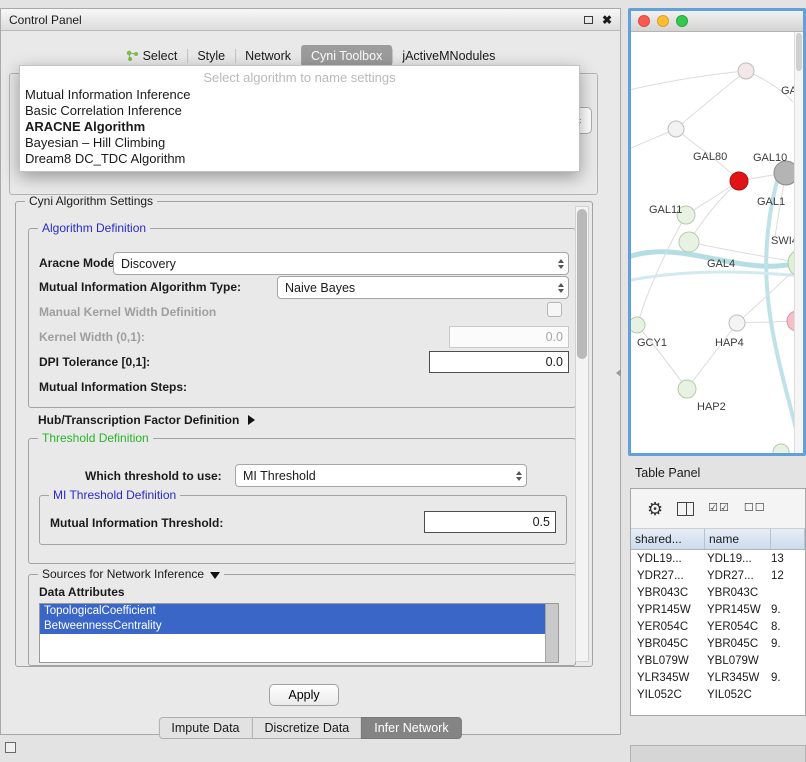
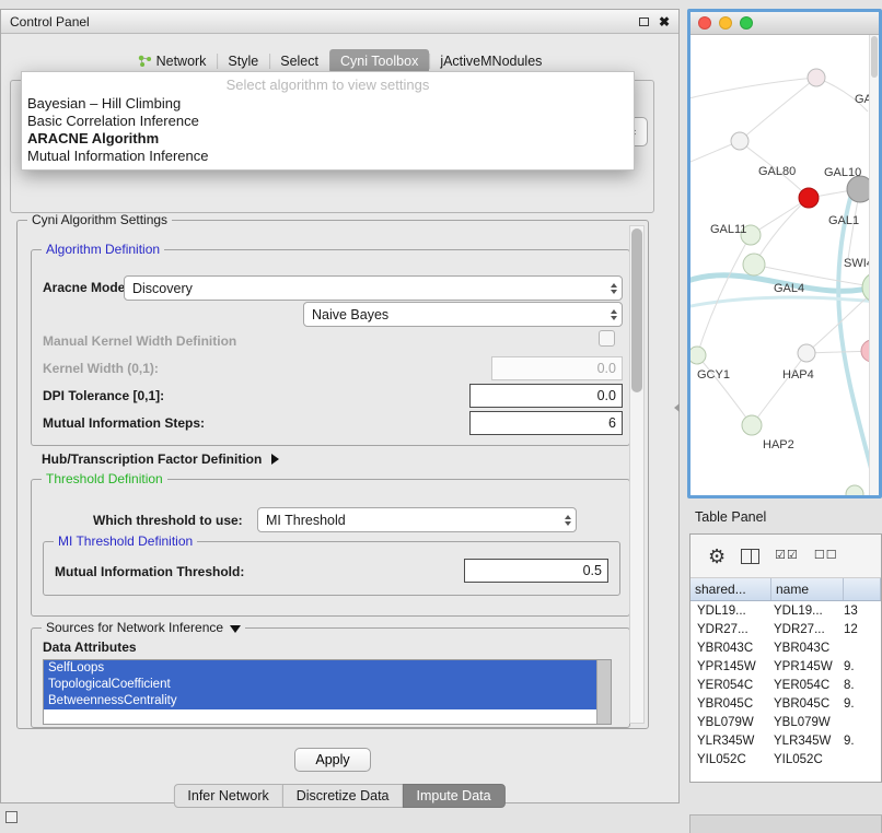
  Control Panel
  ✖
- Select
+ Network
  Style
- Network
+ Select
  Cyni Toolbox
  jActiveMNodules
- Select algorithm to name settings
+ Select algorithm to view settings
- Mutual Information Inference
+ Bayesian – Hill Climbing
  Basic Correlation Inference
  ARACNE Algorithm
- Bayesian – Hill Climbing
+ Mutual Information Inference
- Dream8 DC_TDC Algorithm
  Cyni Algorithm Settings
  Algorithm Definition
  Aracne Mode
  Discovery
- Mutual Information Algorithm Type:
  Naive Bayes
  Manual Kernel Width Definition
  Kernel Width (0,1):
  0.0
  DPI Tolerance [0,1]:
  0.0
  Mutual Information Steps:
+ 6
  Hub/Transcription Factor Definition
  Threshold Definition
  Which threshold to use:
  MI Threshold
  MI Threshold Definition
  Mutual Information Threshold:
  0.5
  Sources for Network Inference
  Data Attributes
+ SelfLoops
  TopologicalCoefficient
  BetweennessCentrality
  Apply
- Impute Data
+ Infer Network
  Discretize Data
- Infer Network
+ Impute Data
  GAL80
  GAL10
  GAL11
  GAL1
  SWI
  GAL4
  GCY1
  HAP4
  HAP2
  Table Panel
  ⚙
  ☑☑
  ☐☐
  shared...
  name
  YDL19...
  YDL19...
  13
  YDR27...
  YDR27...
  12
  YBR043C
  YBR043C
  YPR145W
  YPR145W
  9.
  YER054C
  YER054C
  8.
  YBR045C
  YBR045C
  9.
  YBL079W
  YBL079W
  YLR345W
  YLR345W
  9.
  YIL052C
  YIL052C
